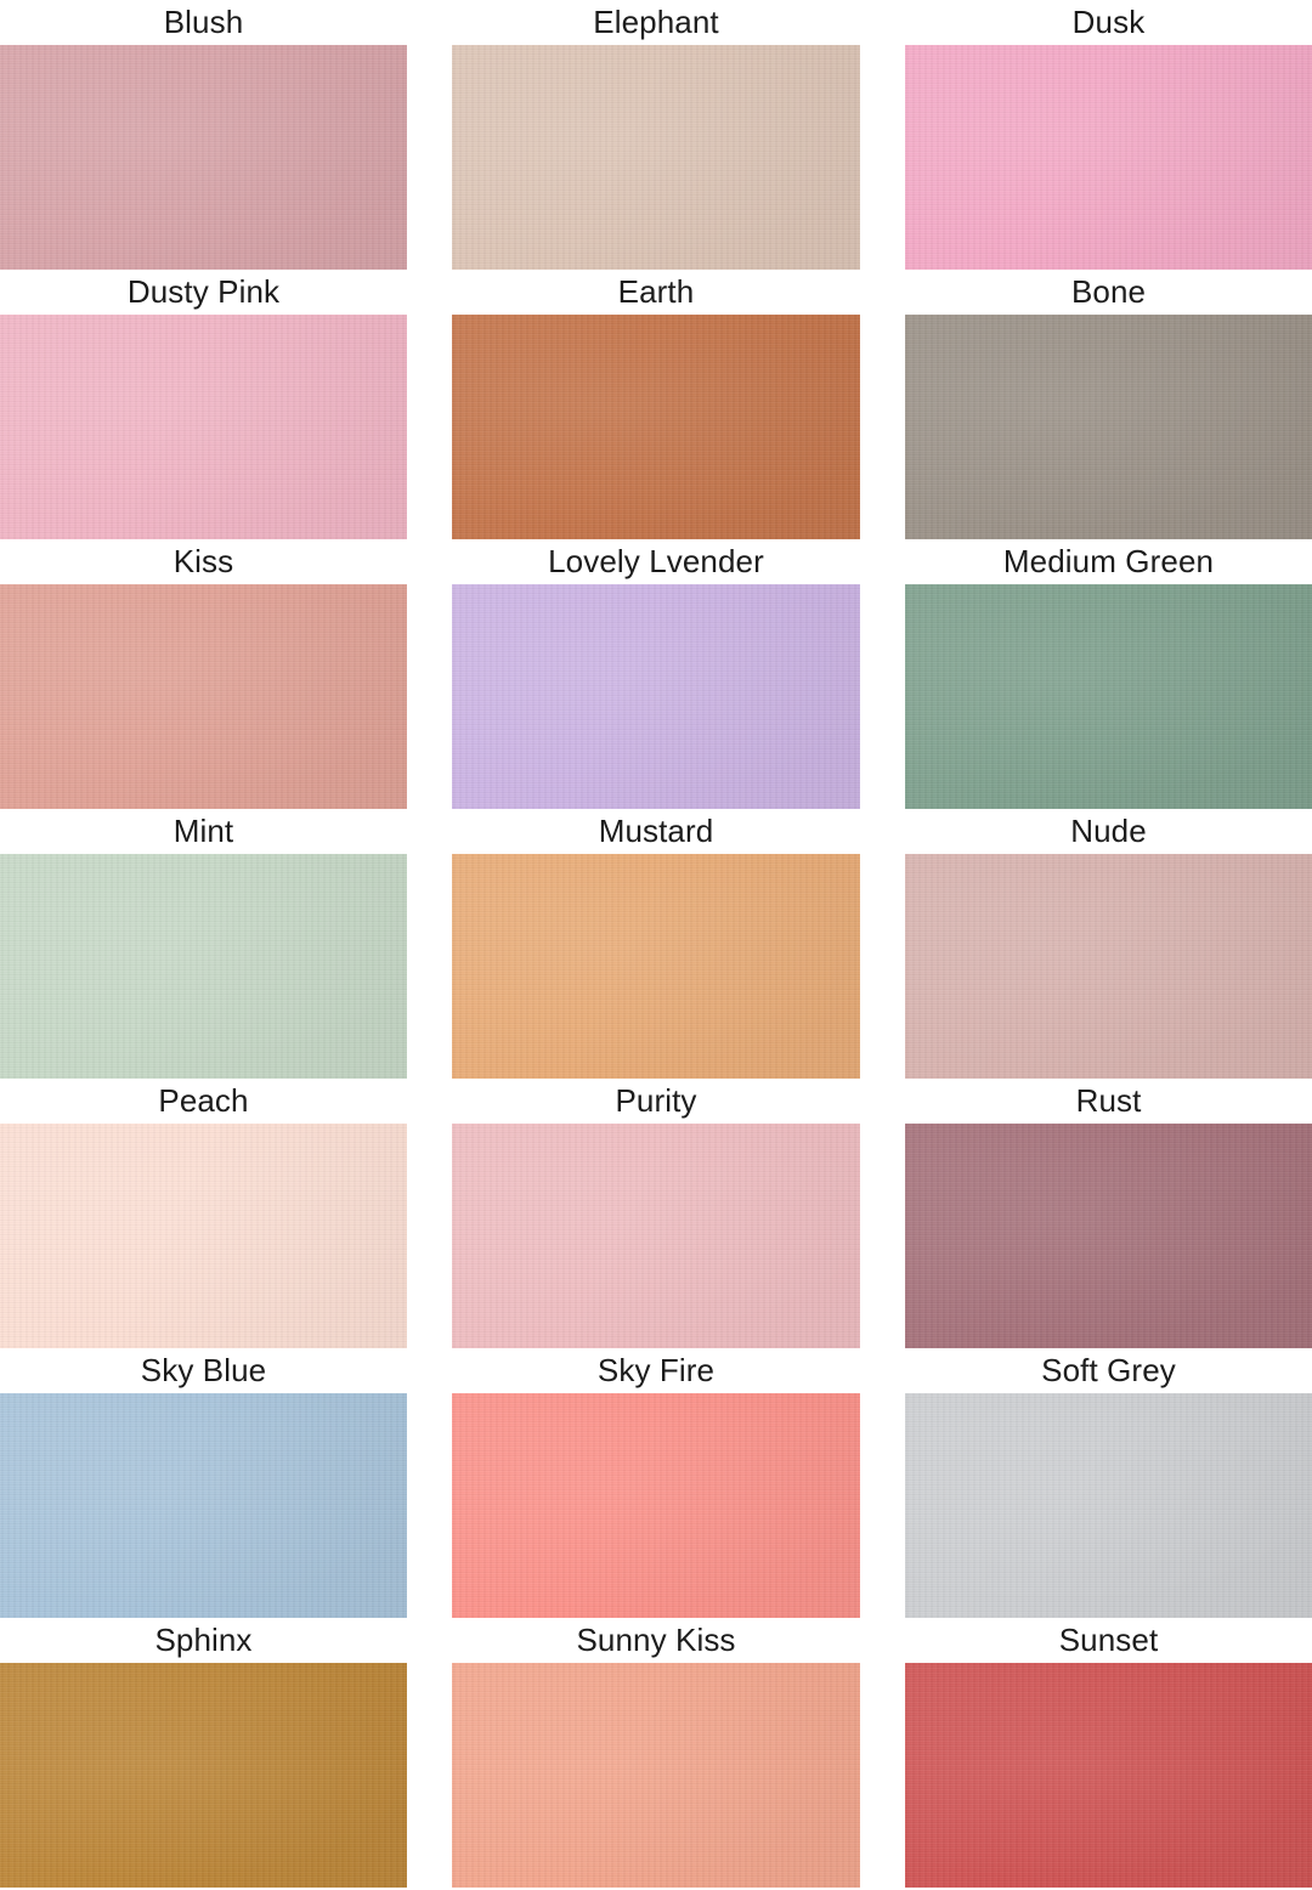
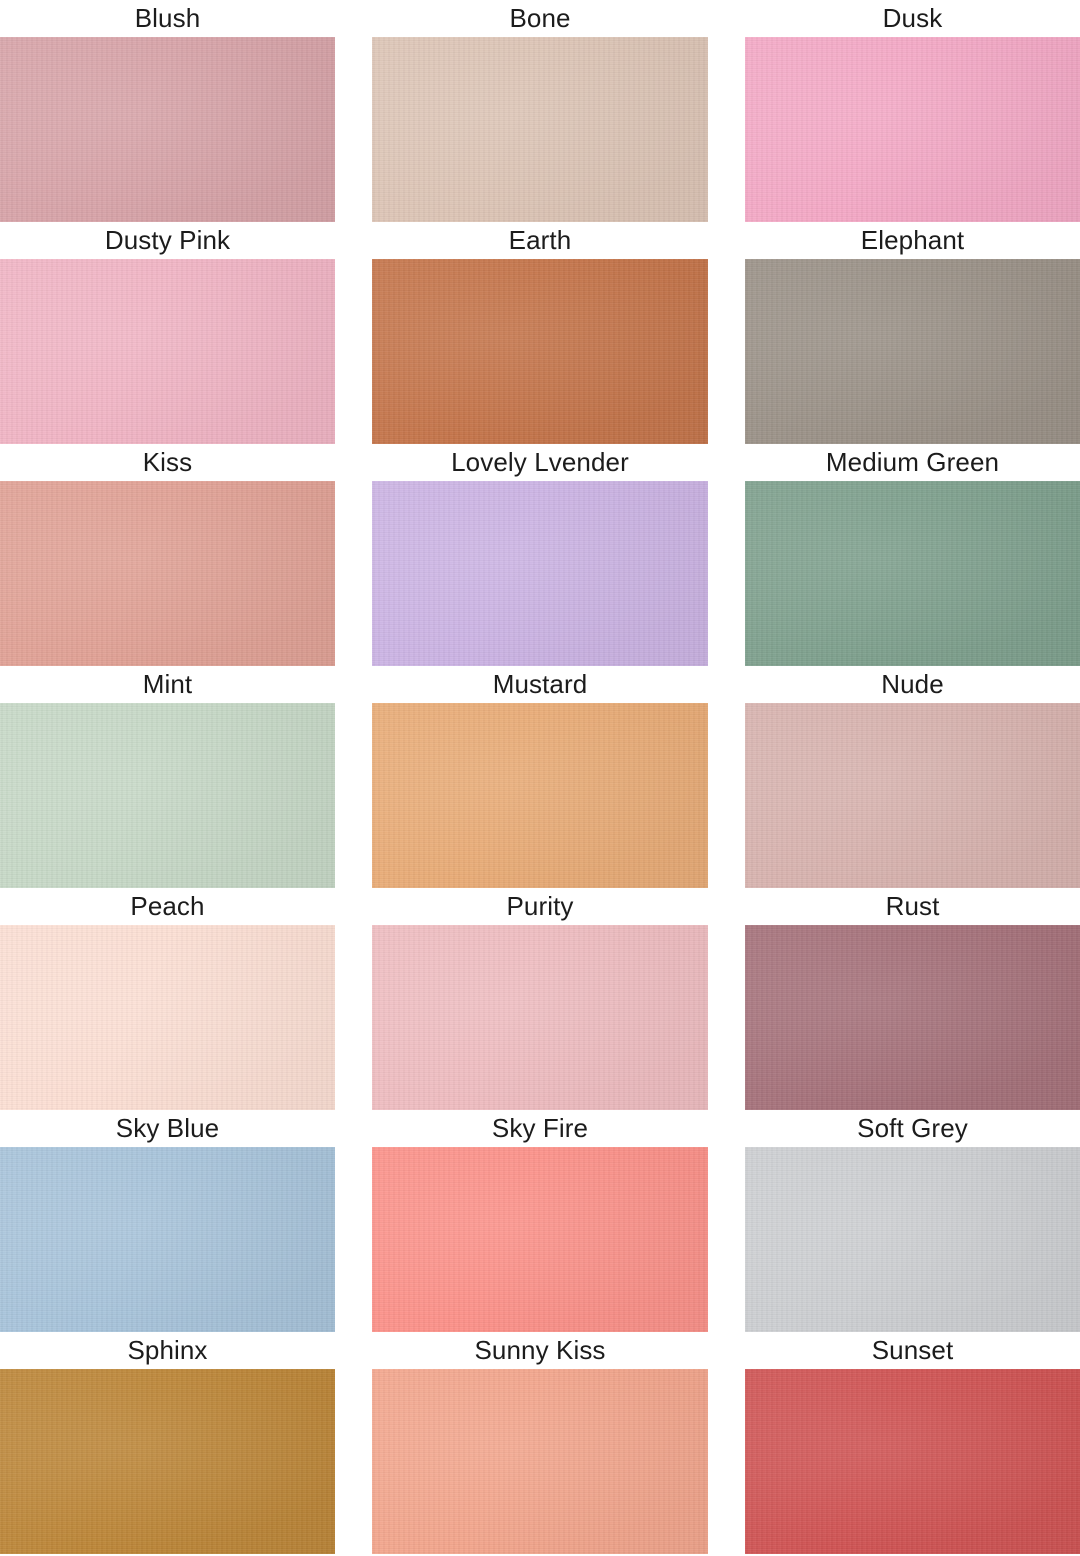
  Blush
- Elephant
+ Bone
  Dusk
  Dusty Pink
  Earth
- Bone
+ Elephant
  Kiss
  Lovely Lvender
  Medium Green
  Mint
  Mustard
  Nude
  Peach
  Purity
  Rust
  Sky Blue
  Sky Fire
  Soft Grey
  Sphinx
  Sunny Kiss
  Sunset
